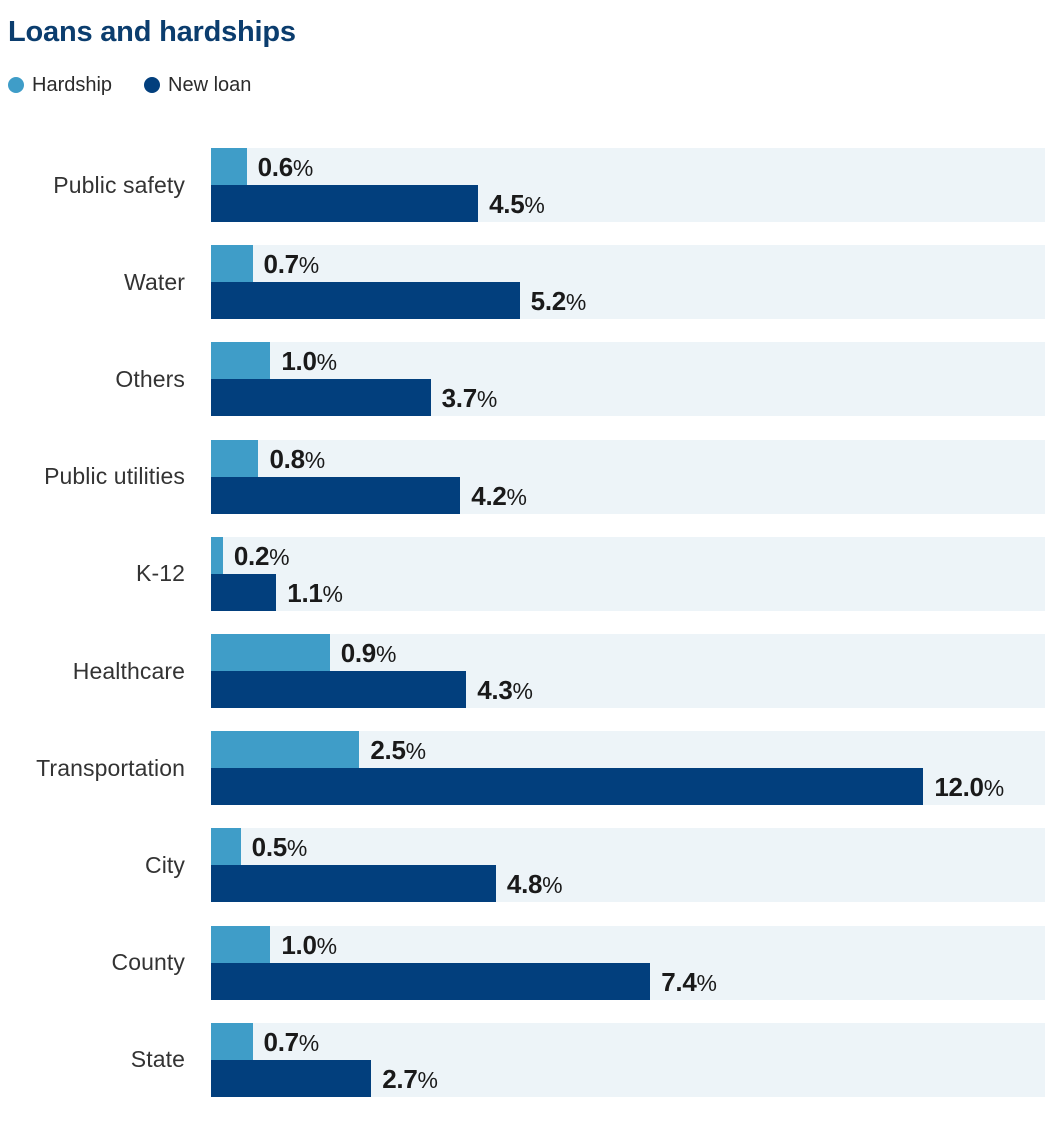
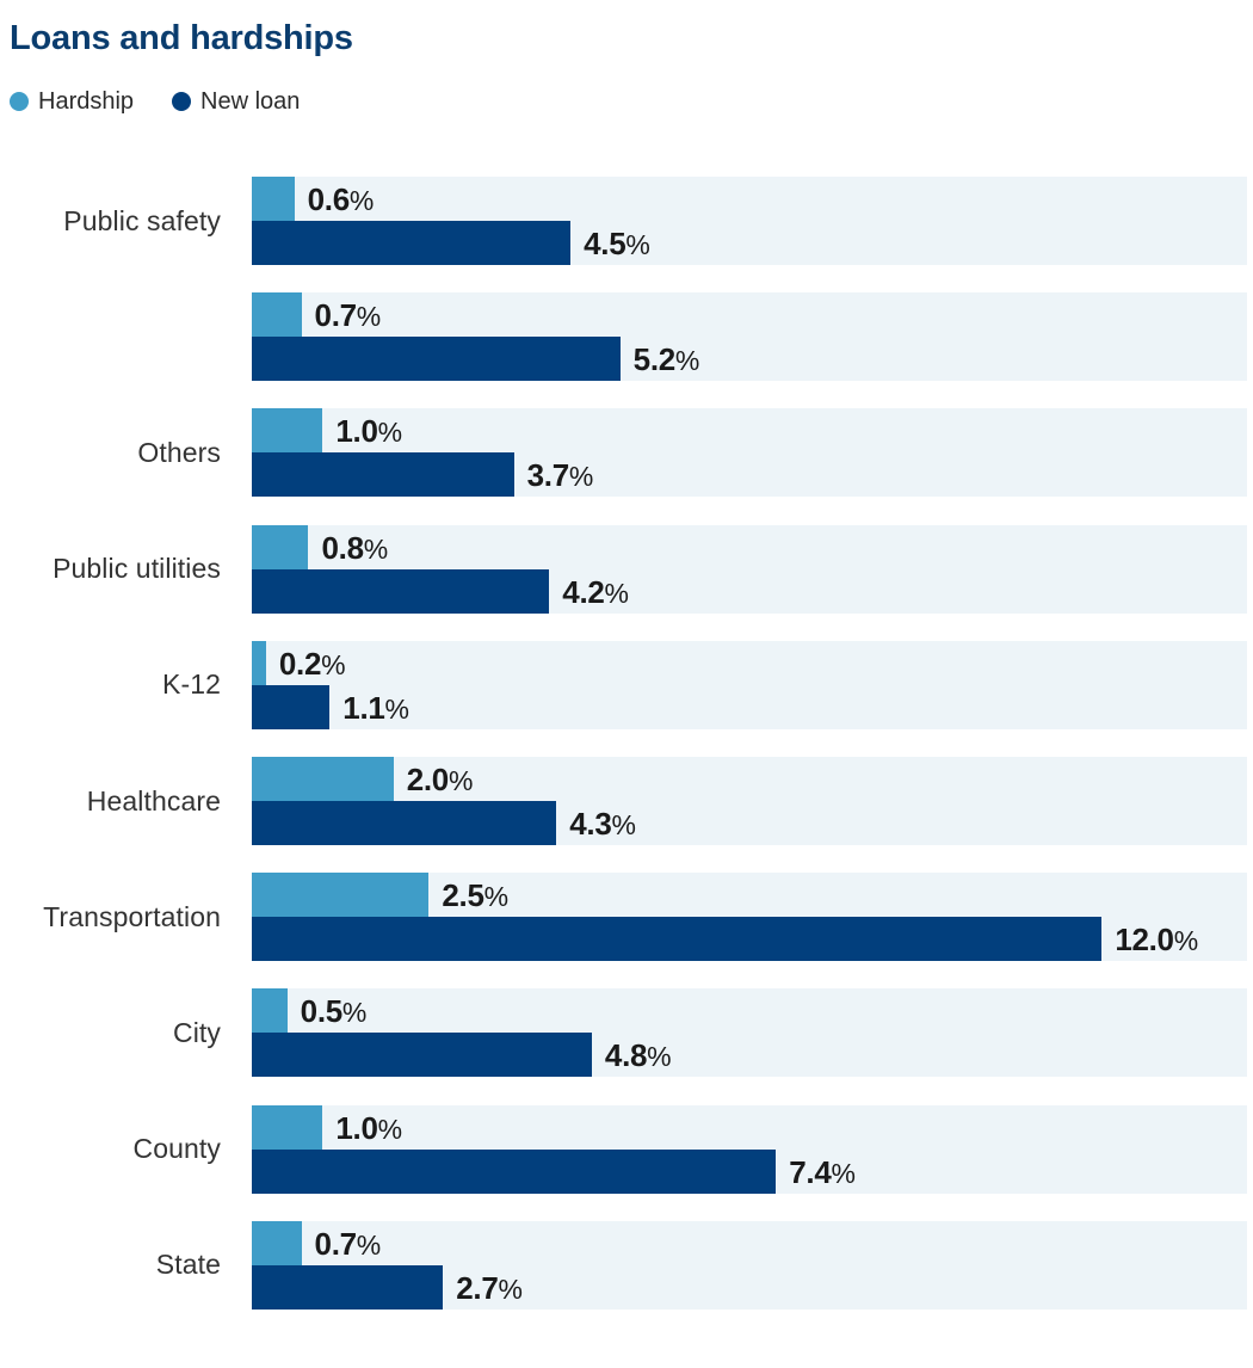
  Loans and hardships
  Hardship
  New loan
  Public safety
  0.6%
  4.5%
- Water
  0.7%
  5.2%
  Others
  1.0%
  3.7%
  Public utilities
  0.8%
  4.2%
  K-12
  0.2%
  1.1%
  Healthcare
- 0.9%
+ 2.0%
  4.3%
  Transportation
  2.5%
  12.0%
  City
  0.5%
  4.8%
  County
  1.0%
  7.4%
  State
  0.7%
  2.7%
